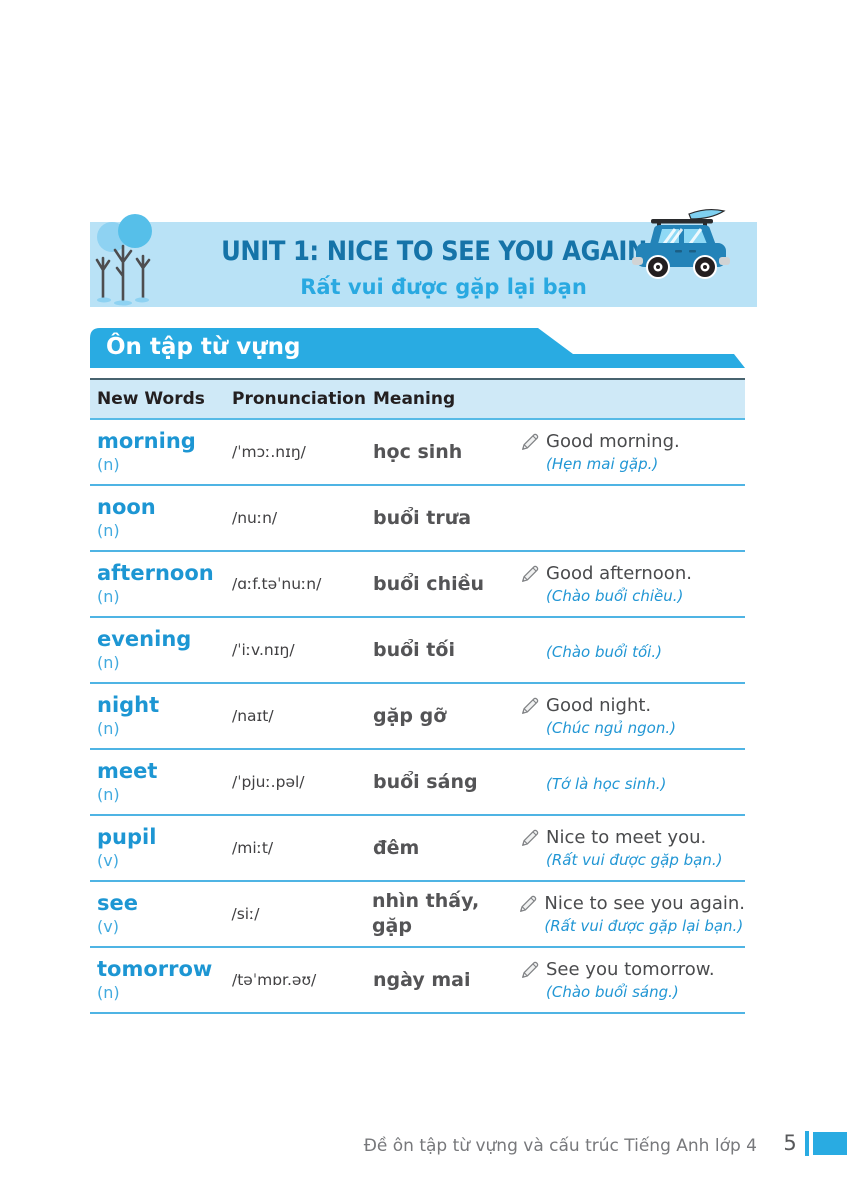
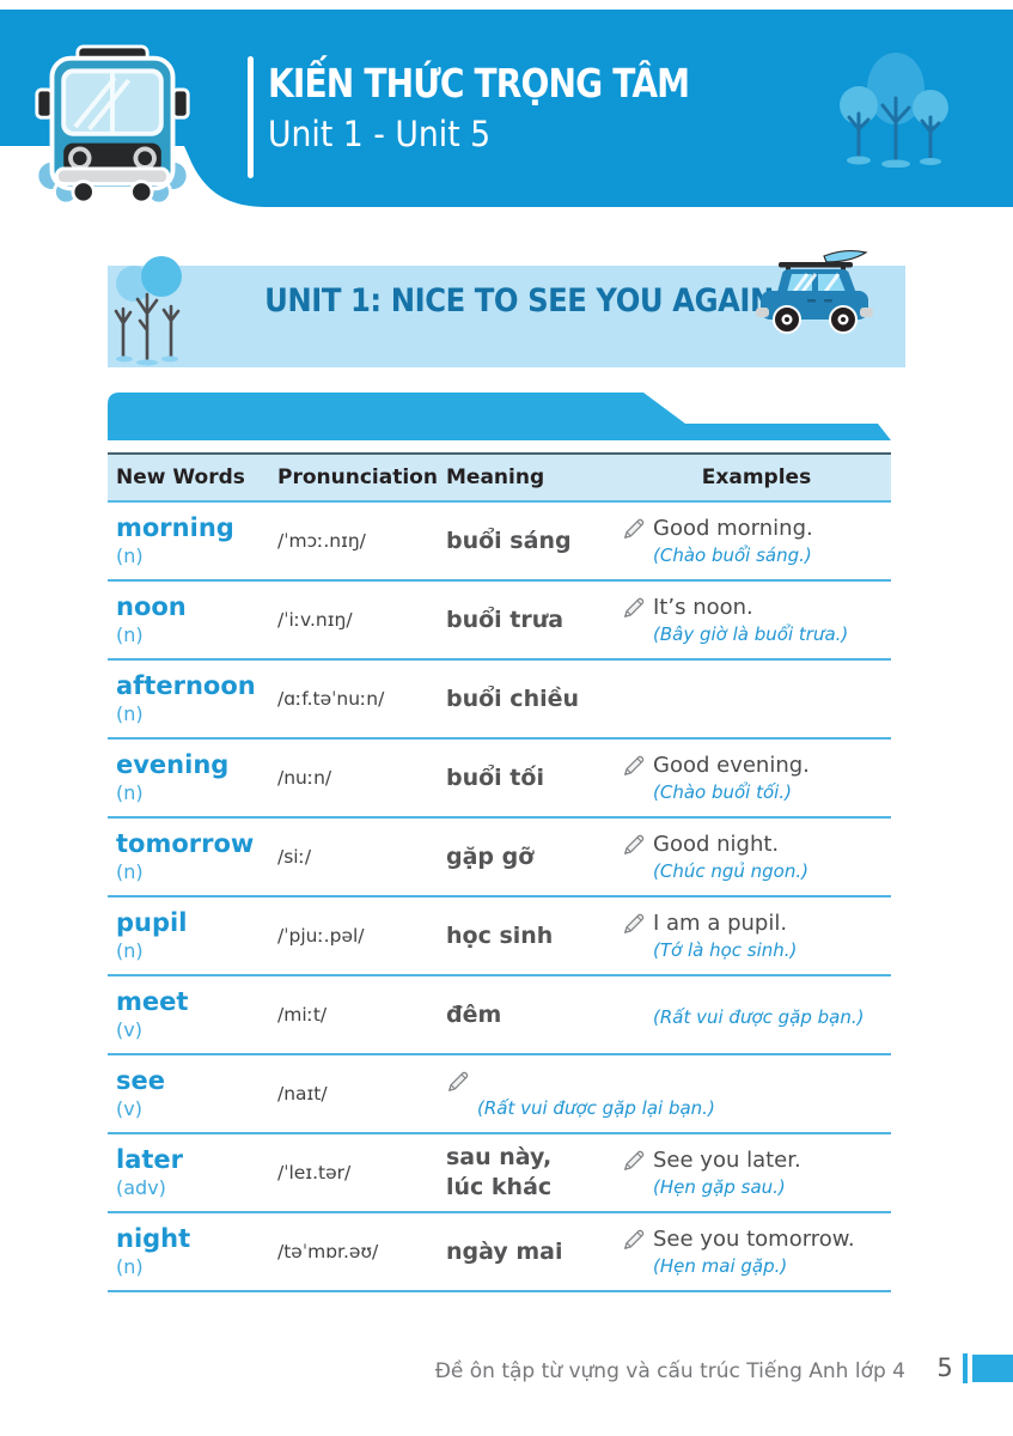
+ KIẾN THỨC TRỌNG TÂM
+ Unit 1 - Unit 5
  UNIT 1: NICE TO SEE YOU AGAI
- Rất vui được gặp lại bạn
- Ôn tập từ vựng
  New Words
  Pronunciation
  Meaning
+ Examples
  morning
  (n)
  /ˈmɔː.nɪŋ/
- học sinh
+ buổi sáng
  Good morning.
- (Hẹn mai gặp.)
+ (Chào buổi sáng.)
  noon
  (n)
- /nuːn/
+ /ˈiːv.nɪŋ/
  buổi trưa
+ It’s noon.
+ (Bây giờ là buổi trưa.)
  afternoon
  (n)
  /ɑːf.təˈnuːn/
  buổi chiều
- Good afternoon.
- (Chào buổi chiều.)
  evening
  (n)
- /ˈiːv.nɪŋ/
+ /nuːn/
  buổi tối
+ Good evening.
  (Chào buổi tối.)
- night
+ tomorrow
  (n)
- /naɪt/
+ /siː/
  gặp gỡ
  Good night.
  (Chúc ngủ ngon.)
- meet
+ pupil
  (n)
  /ˈpjuː.pəl/
- buổi sáng
+ học sinh
+ I am a pupil.
  (Tớ là học sinh.)
- pupil
+ meet
  (v)
  /miːt/
  đêm
- Nice to meet you.
  (Rất vui được gặp bạn.)
  see
  (v)
- /siː/
+ /naɪt/
- nhìn thấy, gặp
- Nice to see you again.
  (Rất vui được gặp lại bạn.)
+ later
+ (adv)
+ /ˈleɪ.tər/
+ sau này,
+ lúc khác
+ See you later.
+ (Hẹn gặp sau.)
- tomorrow
+ night
  (n)
  /təˈmɒr.əʊ/
  ngày mai
  See you tomorrow.
- (Chào buổi sáng.)
+ (Hẹn mai gặp.)
  Đề ôn tập từ vựng và cấu trúc Tiếng Anh lớp 4
  5
